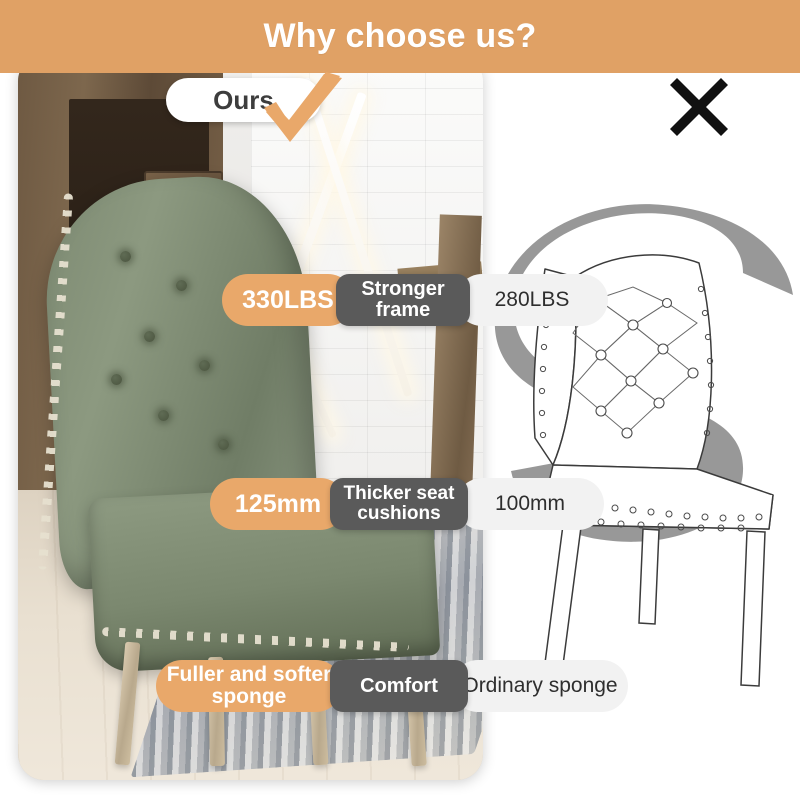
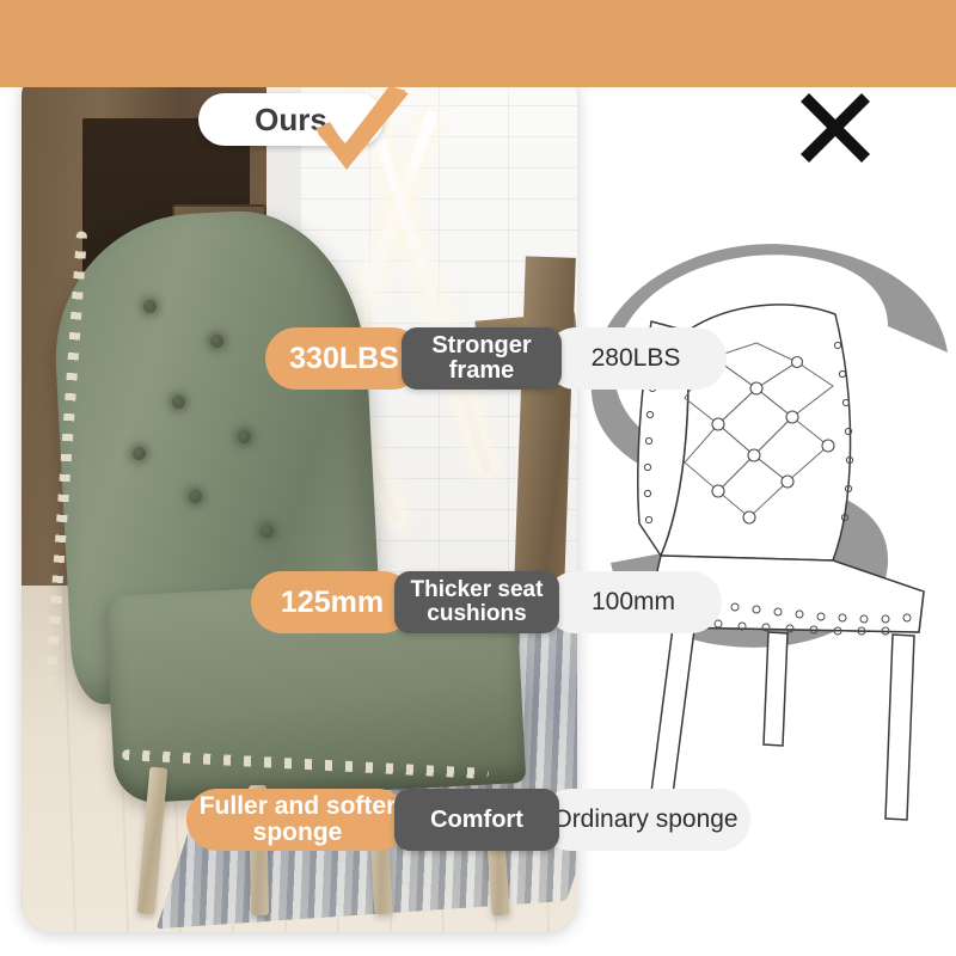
- Why choose us?
  Ours
  280LBS
  330LBS
  Stronger frame
  100mm
  125mm
  Thicker seat cushions
  Ordinary sponge
  Fuller and softer sponge
  Comfort
